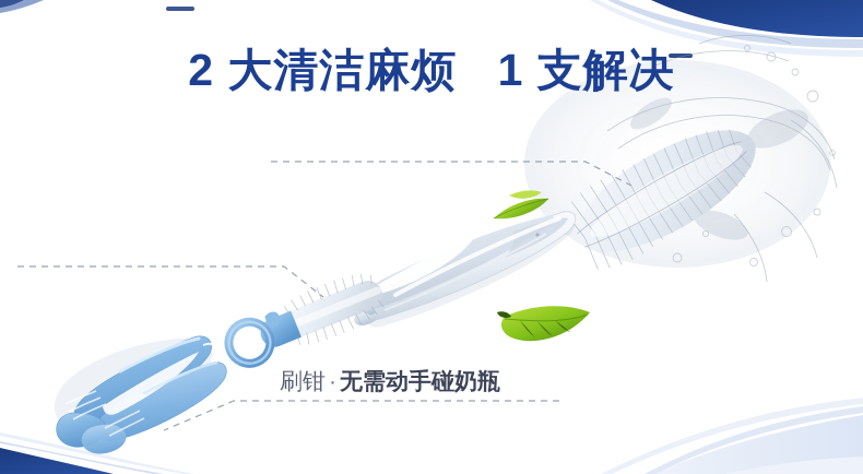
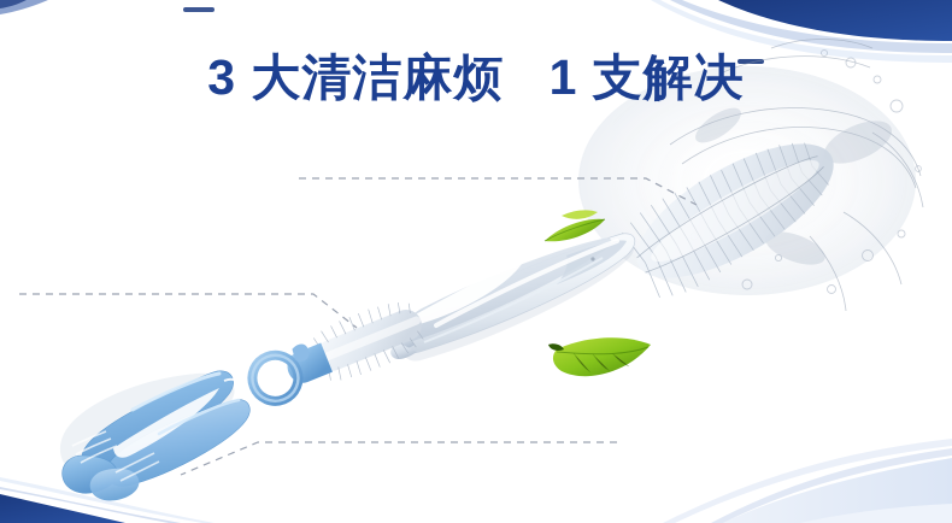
- 2 大清洁麻烦 1 支解决
+ 3 大清洁麻烦 1 支解决
- 刷钳 · 无需动手碰奶瓶
